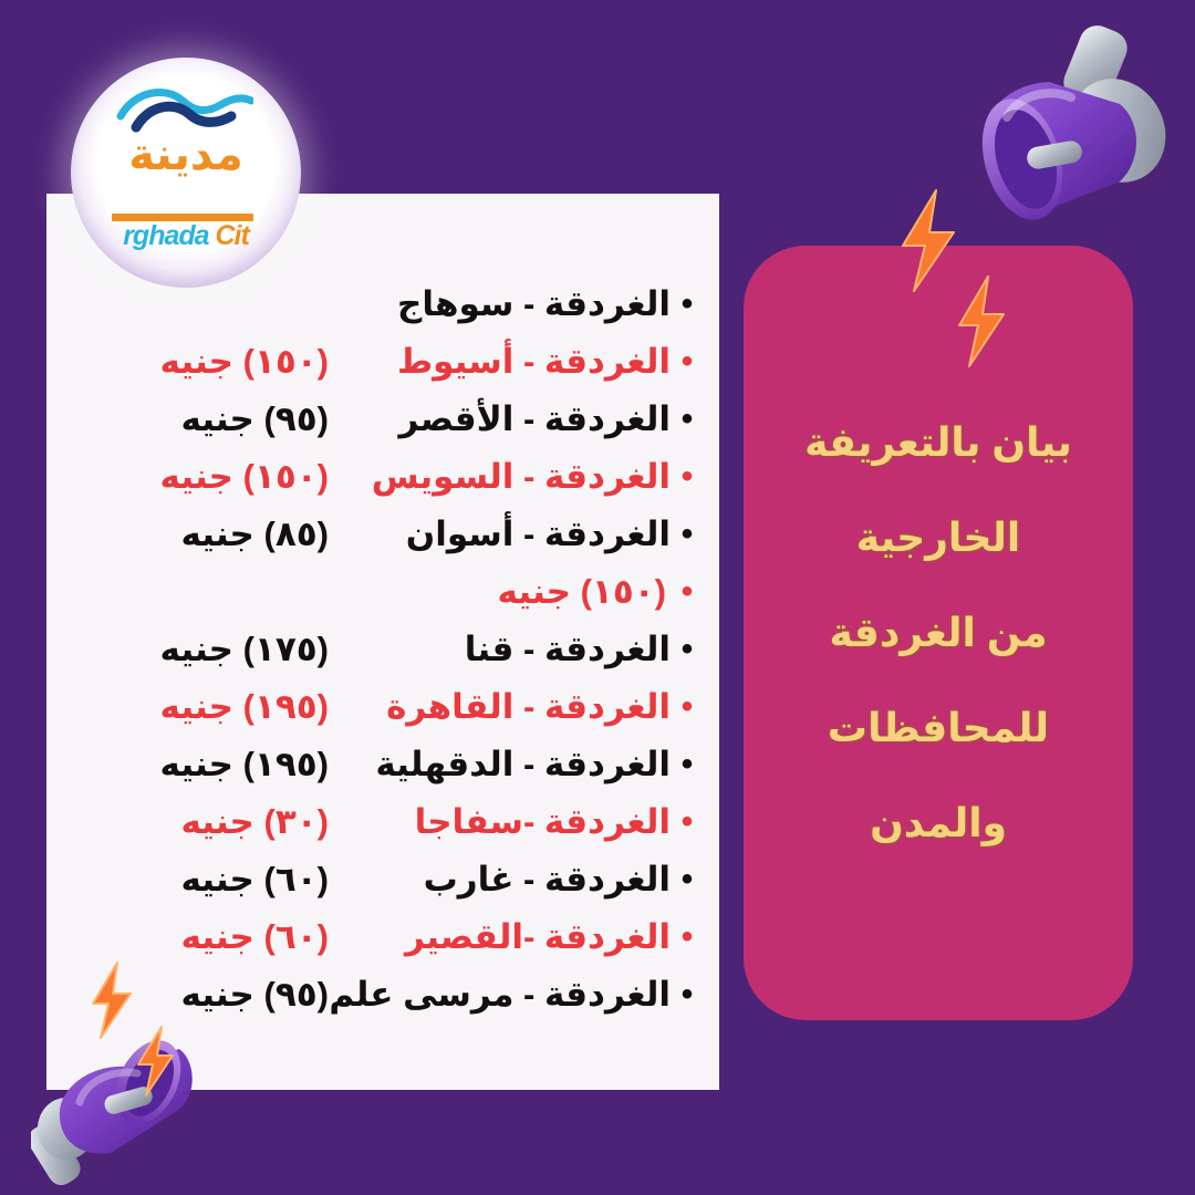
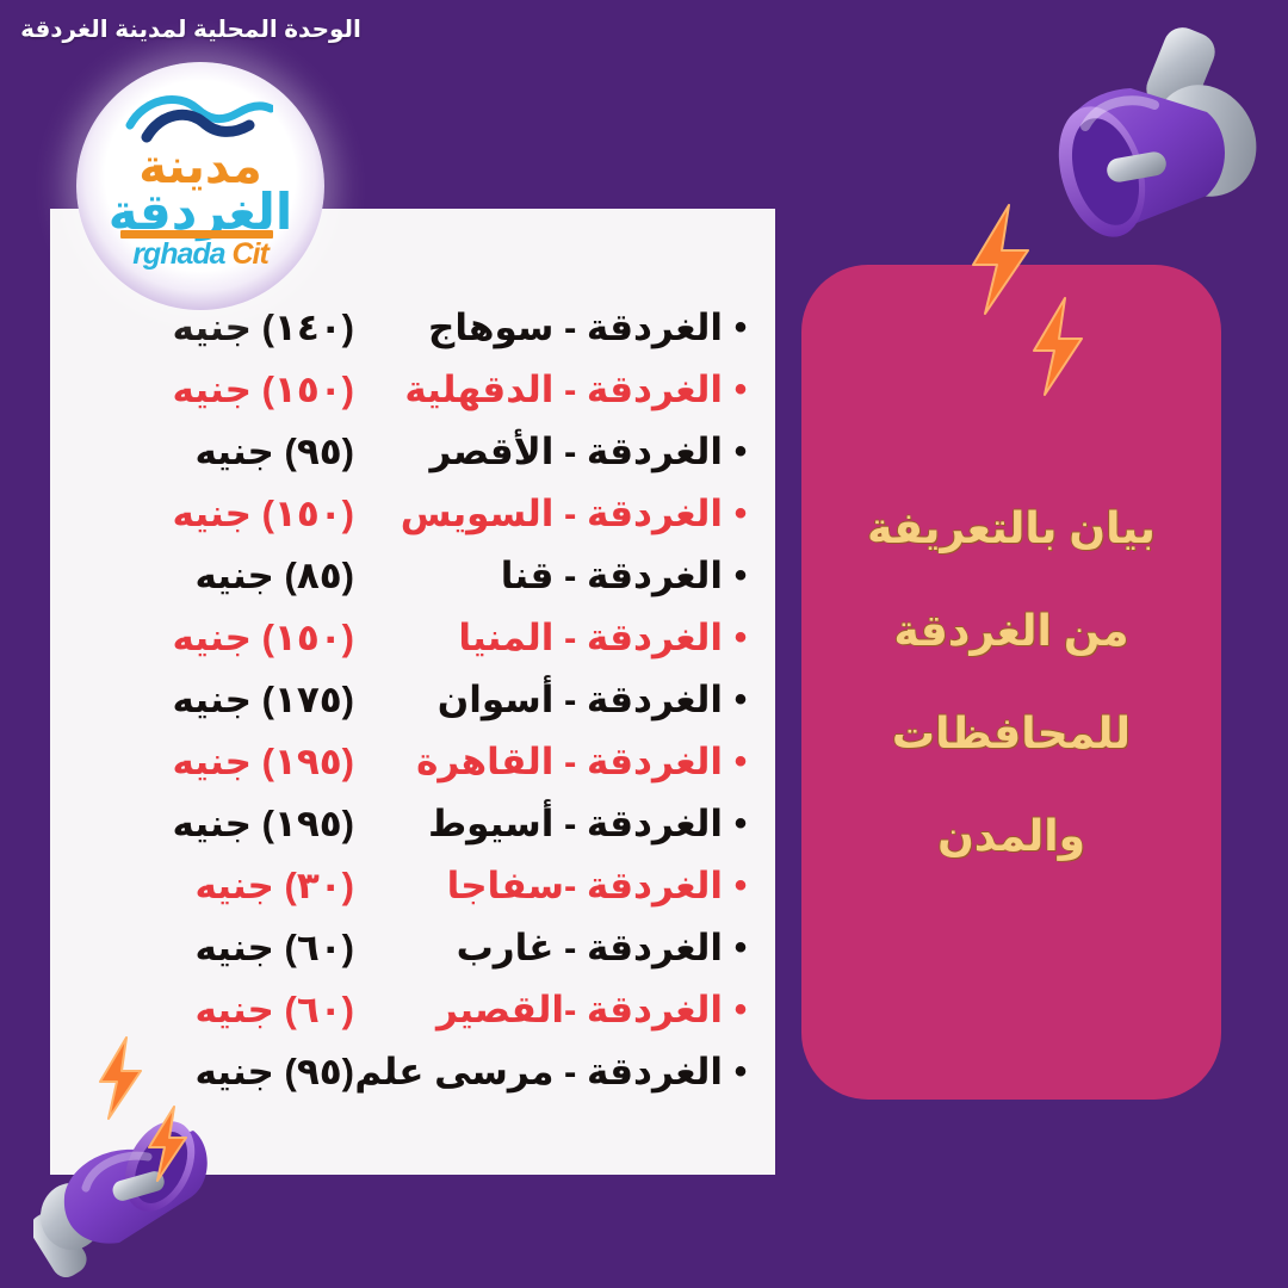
+ الوحدة المحلية لمدينة الغردقة
  مدينة
+ الغردقة
  rghada Cit
  •
  الغردقة - سوهاج
+ (١٤٠) جنيه
  •
- الغردقة - أسيوط
+ الغردقة - الدقهلية
  (١٥٠) جنيه
  •
  الغردقة - الأقصر
  (٩٥) جنيه
  •
  الغردقة - السويس
  (١٥٠) جنيه
  •
- الغردقة - أسوان
+ الغردقة - قنا
  (٨٥) جنيه
  •
+ الغردقة - المنيا
  (١٥٠) جنيه
  •
- الغردقة - قنا
+ الغردقة - أسوان
  (١٧٥) جنيه
  •
  الغردقة - القاهرة
  (١٩٥) جنيه
  •
- الغردقة - الدقهلية
+ الغردقة - أسيوط
  (١٩٥) جنيه
  •
  الغردقة -سفاجا
  (٣٠) جنيه
  •
  الغردقة - غارب
  (٦٠) جنيه
  •
  الغردقة -القصير
  (٦٠) جنيه
  •
  الغردقة - مرسى علم
  (٩٥) جنيه
  بيان بالتعريفة
- الخارجية
  من الغردقة
  للمحافظات
  والمدن
